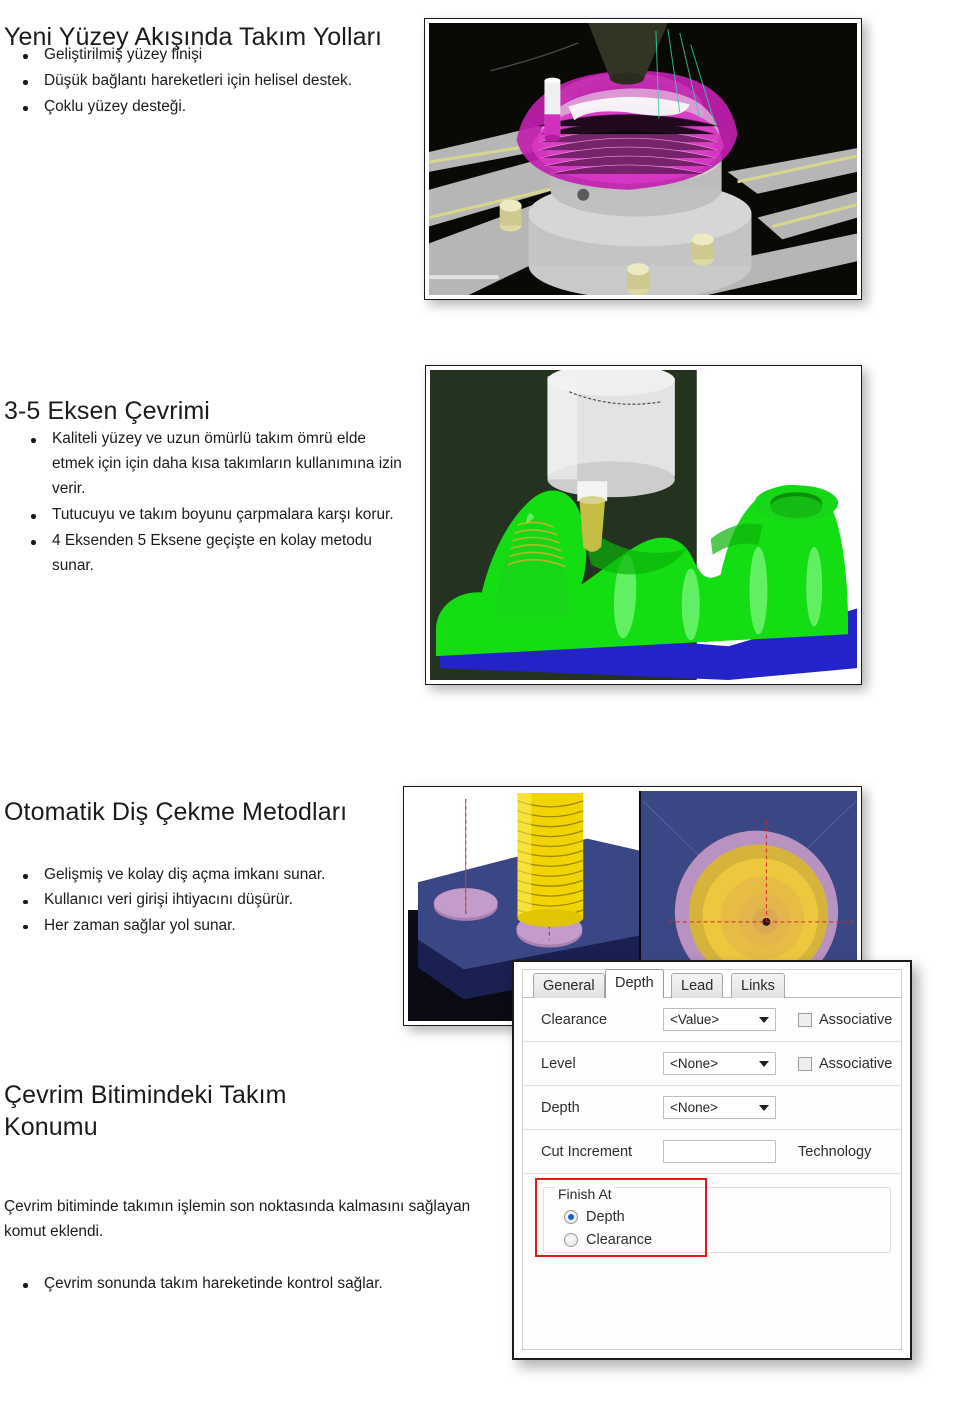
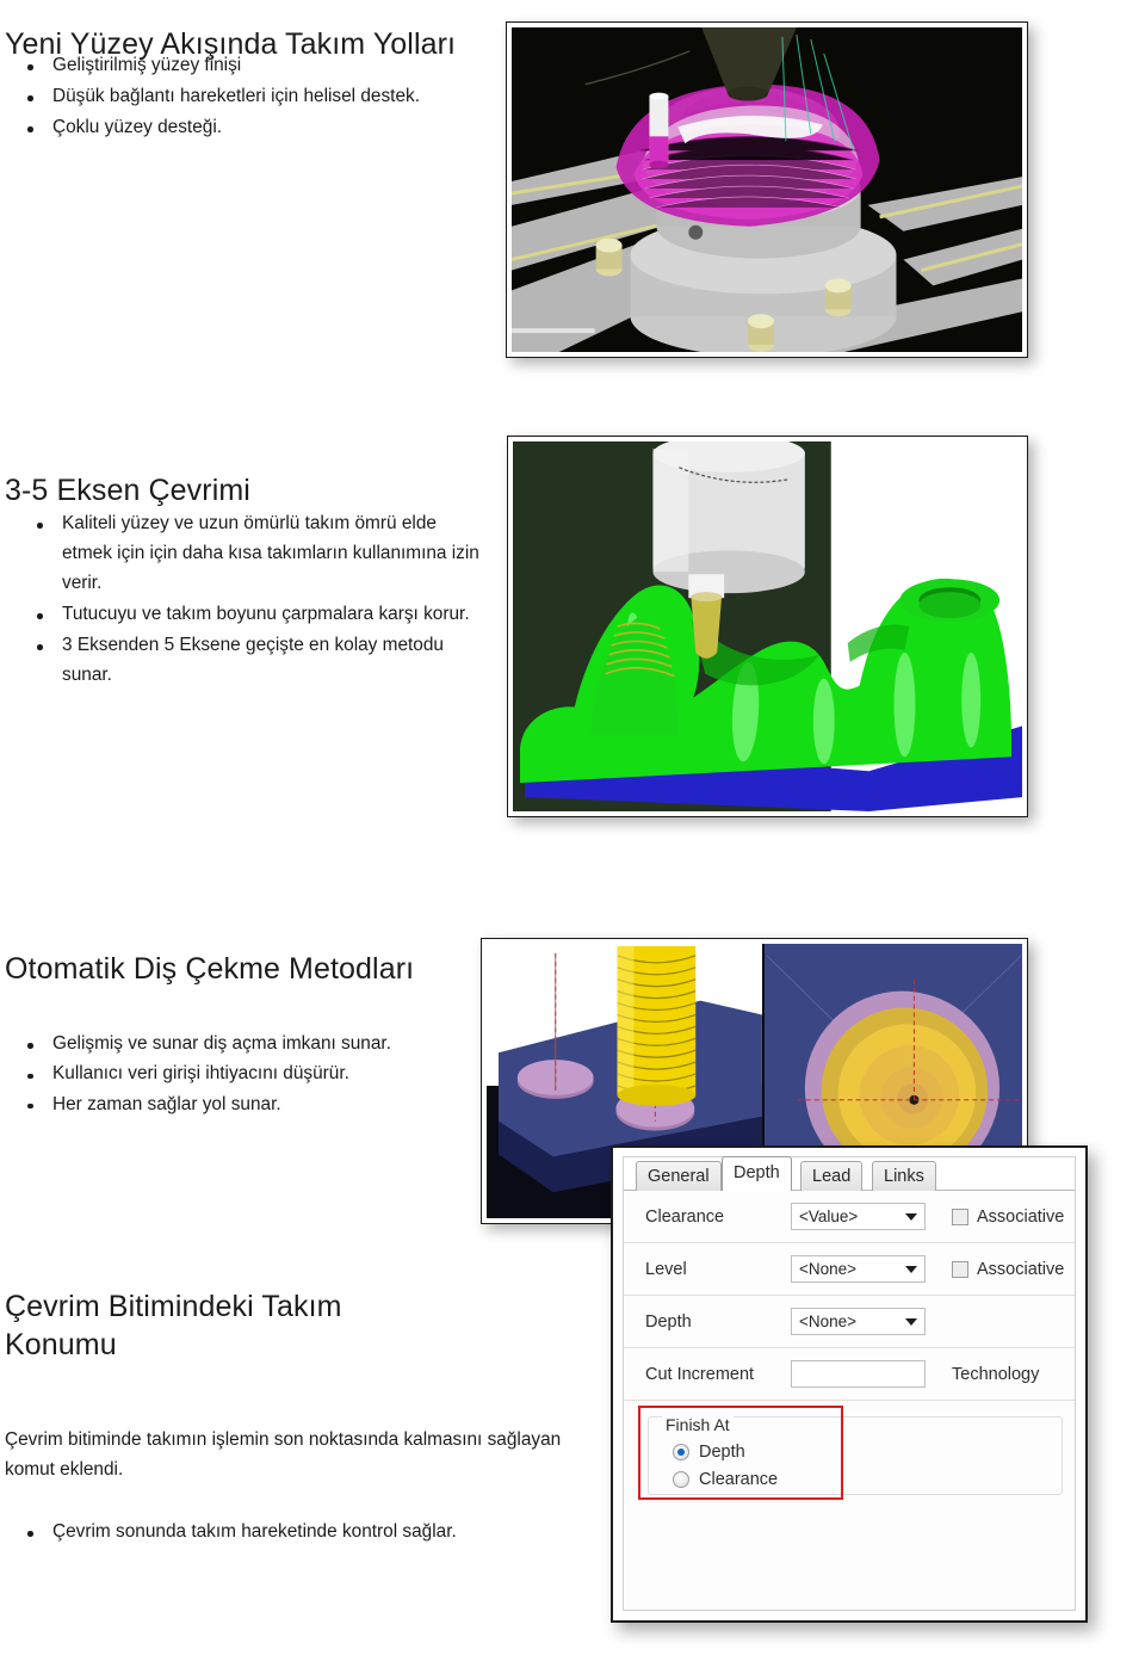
  Yeni Yüzey Akışında Takım Yolları
  Geliştirilmiş yüzey finişi
  Düşük bağlantı hareketleri için helisel destek.
  Çoklu yüzey desteği.
  3-5 Eksen Çevrimi
  Kaliteli yüzey ve uzun ömürlü takım ömrü elde etmek için için daha kısa takımların kullanımına izin verir.
  Tutucuyu ve takım boyunu çarpmalara karşı korur.
- 4 Eksenden 5 Eksene geçişte en kolay metodu sunar.
+ 3 Eksenden 5 Eksene geçişte en kolay metodu sunar.
  Otomatik Diş Çekme Metodları
- Gelişmiş ve kolay diş açma imkanı sunar.
+ Gelişmiş ve sunar diş açma imkanı sunar.
  Kullanıcı veri girişi ihtiyacını düşürür.
  Her zaman sağlar yol sunar.
  Çevrim Bitimindeki Takım Konumu
  Çevrim bitiminde takımın işlemin son noktasında kalmasını sağlayan komut eklendi.
  Çevrim sonunda takım hareketinde kontrol sağlar.
  General
  Depth
  Lead
  Links
  Clearance
  <Value>
  Associative
  Level
  <None>
  Associative
  Depth
  <None>
  Cut Increment
  Technology
  Finish At
  Depth
  Clearance
